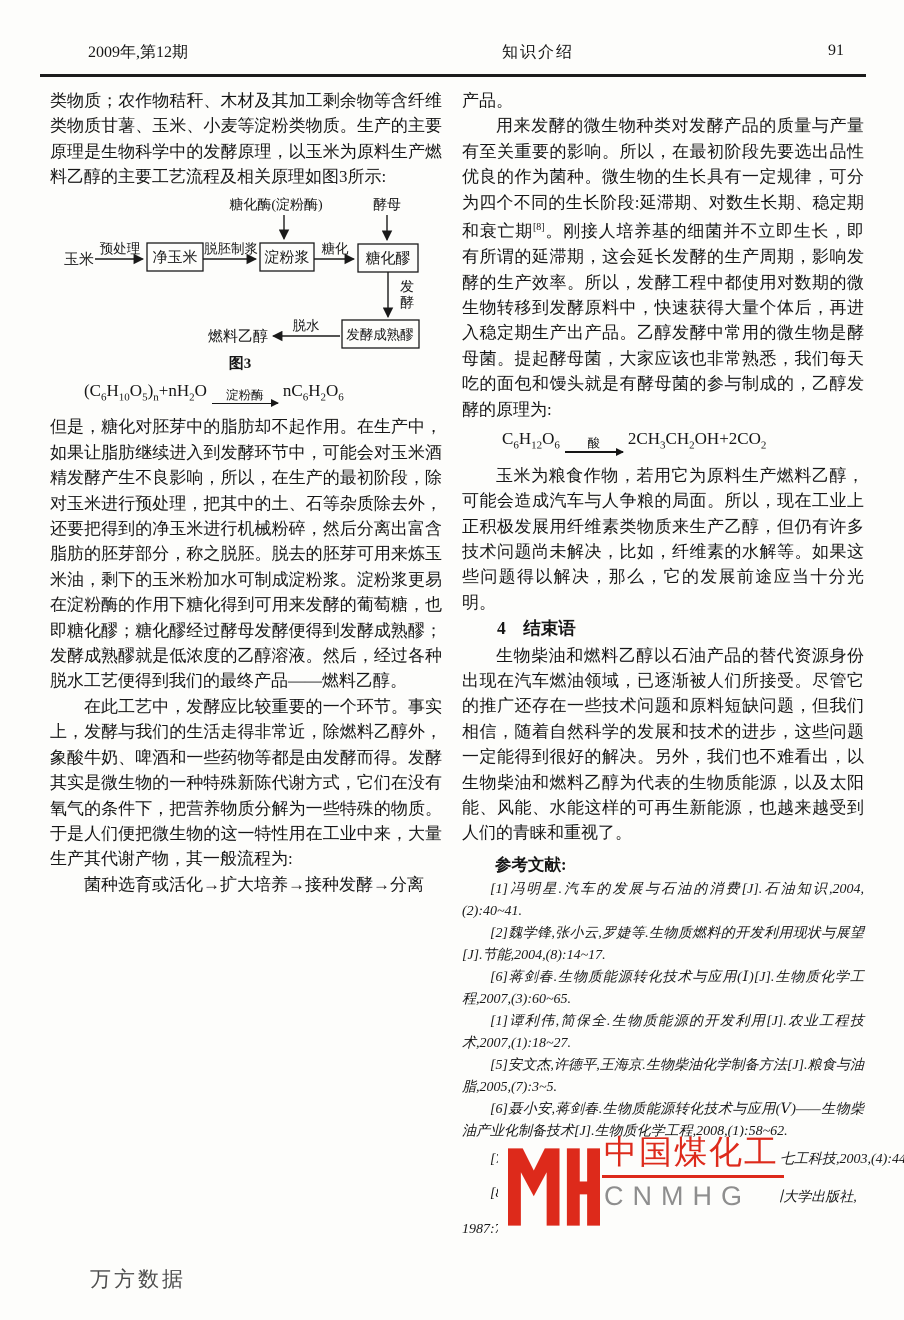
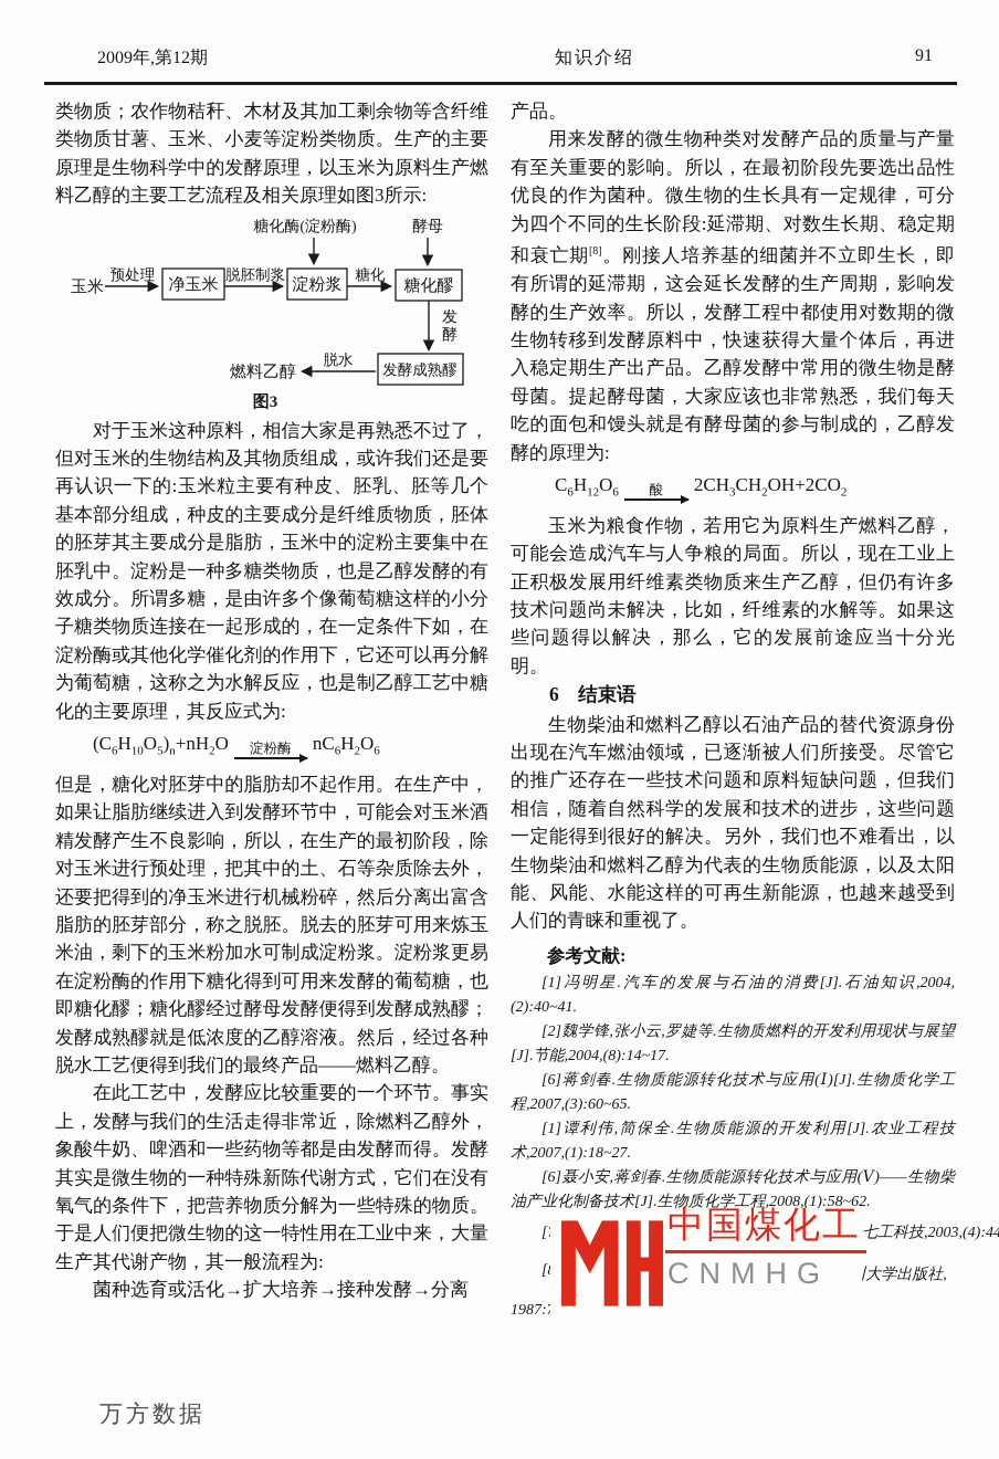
  2009年,第12期
  知识介绍
  91
  类物质；农作物秸秆、木材及其加工剩余物等含纤维类物质甘薯、玉米、小麦等淀粉类物质。生产的主要原理是生物科学中的发酵原理，以玉米为原料生产燃料乙醇的主要工艺流程及相关原理如图3所示:
  糖化酶(淀粉酶)
  酵母
  玉米
  预处理
  净玉米
  脱胚制浆
  淀粉浆
  糖化
  糖化醪
  发
  酵
  发酵成熟醪
  脱水
  燃料乙醇
  图3
+ 对于玉米这种原料，相信大家是再熟悉不过了，但对玉米的生物结构及其物质组成，或许我们还是要再认识一下的:玉米粒主要有种皮、胚乳、胚等几个基本部分组成，种皮的主要成分是纤维质物质，胚体的胚芽其主要成分是脂肪，玉米中的淀粉主要集中在胚乳中。淀粉是一种多糖类物质，也是乙醇发酵的有效成分。所谓多糖，是由许多个像葡萄糖这样的小分子糖类物质连接在一起形成的，在一定条件下如，在淀粉酶或其他化学催化剂的作用下，它还可以再分解为葡萄糖，这称之为水解反应，也是制乙醇工艺中糖化的主要原理，其反应式为:
  (C6H10O5)n+nH2O
  淀粉酶
  nC6H2O6
  但是，糖化对胚芽中的脂肪却不起作用。在生产中，如果让脂肪继续进入到发酵环节中，可能会对玉米酒精发酵产生不良影响，所以，在生产的最初阶段，除对玉米进行预处理，把其中的土、石等杂质除去外，还要把得到的净玉米进行机械粉碎，然后分离出富含脂肪的胚芽部分，称之脱胚。脱去的胚芽可用来炼玉米油，剩下的玉米粉加水可制成淀粉浆。淀粉浆更易在淀粉酶的作用下糖化得到可用来发酵的葡萄糖，也即糖化醪；糖化醪经过酵母发酵便得到发酵成熟醪；发酵成熟醪就是低浓度的乙醇溶液。然后，经过各种脱水工艺便得到我们的最终产品——燃料乙醇。
  在此工艺中，发酵应比较重要的一个环节。事实上，发酵与我们的生活走得非常近，除燃料乙醇外，象酸牛奶、啤酒和一些药物等都是由发酵而得。发酵其实是微生物的一种特殊新陈代谢方式，它们在没有氧气的条件下，把营养物质分解为一些特殊的物质。于是人们便把微生物的这一特性用在工业中来，大量生产其代谢产物，其一般流程为:
  菌种选育或活化→扩大培养→接种发酵→分离
  产品。
  用来发酵的微生物种类对发酵产品的质量与产量有至关重要的影响。所以，在最初阶段先要选出品性优良的作为菌种。微生物的生长具有一定规律，可分为四个不同的生长阶段:延滞期、对数生长期、稳定期和衰亡期[8]。刚接人培养基的细菌并不立即生长，即有所谓的延滞期，这会延长发酵的生产周期，影响发酵的生产效率。所以，发酵工程中都使用对数期的微生物转移到发酵原料中，快速获得大量个体后，再进入稳定期生产出产品。乙醇发酵中常用的微生物是酵母菌。提起酵母菌，大家应该也非常熟悉，我们每天吃的面包和馒头就是有酵母菌的参与制成的，乙醇发酵的原理为:
  C6H12O6
  酸
  2CH3CH2OH+2CO2
  玉米为粮食作物，若用它为原料生产燃料乙醇，可能会造成汽车与人争粮的局面。所以，现在工业上正积极发展用纤维素类物质来生产乙醇，但仍有许多技术问题尚未解决，比如，纤维素的水解等。如果这些问题得以解决，那么，它的发展前途应当十分光明。
- 4 结束语
+ 6 结束语
  生物柴油和燃料乙醇以石油产品的替代资源身份出现在汽车燃油领域，已逐渐被人们所接受。尽管它的推广还存在一些技术问题和原料短缺问题，但我们相信，随着自然科学的发展和技术的进步，这些问题一定能得到很好的解决。另外，我们也不难看出，以生物柴油和燃料乙醇为代表的生物质能源，以及太阳能、风能、水能这样的可再生新能源，也越来越受到人们的青睐和重视了。
  参考文献:
  [1]冯明星.汽车的发展与石油的消费[J].石油知识,2004,(2):40~41.
  [2]魏学锋,张小云,罗婕等.生物质燃料的开发利用现状与展望[J].节能,2004,(8):14~17.
  [6]蒋剑春.生物质能源转化技术与应用(Ⅰ)[J].生物质化学工程,2007,(3):60~65.
  [1]谭利伟,简保全.生物质能源的开发利用[J].农业工程技术,2007,(1):18~27.
- [5]安文杰,许德平,王海京.生物柴油化学制备方法[J].粮食与油脂,2005,(7):3~5.
  [6]聂小安,蒋剑春.生物质能源转化技术与应用(Ⅴ)——生物柴油产业化制备技术[J].生物质化学工程,2008,(1):58~62.
  七工科技,2003,(4):44
  中国煤化工
  CNMHG
  万方数据
